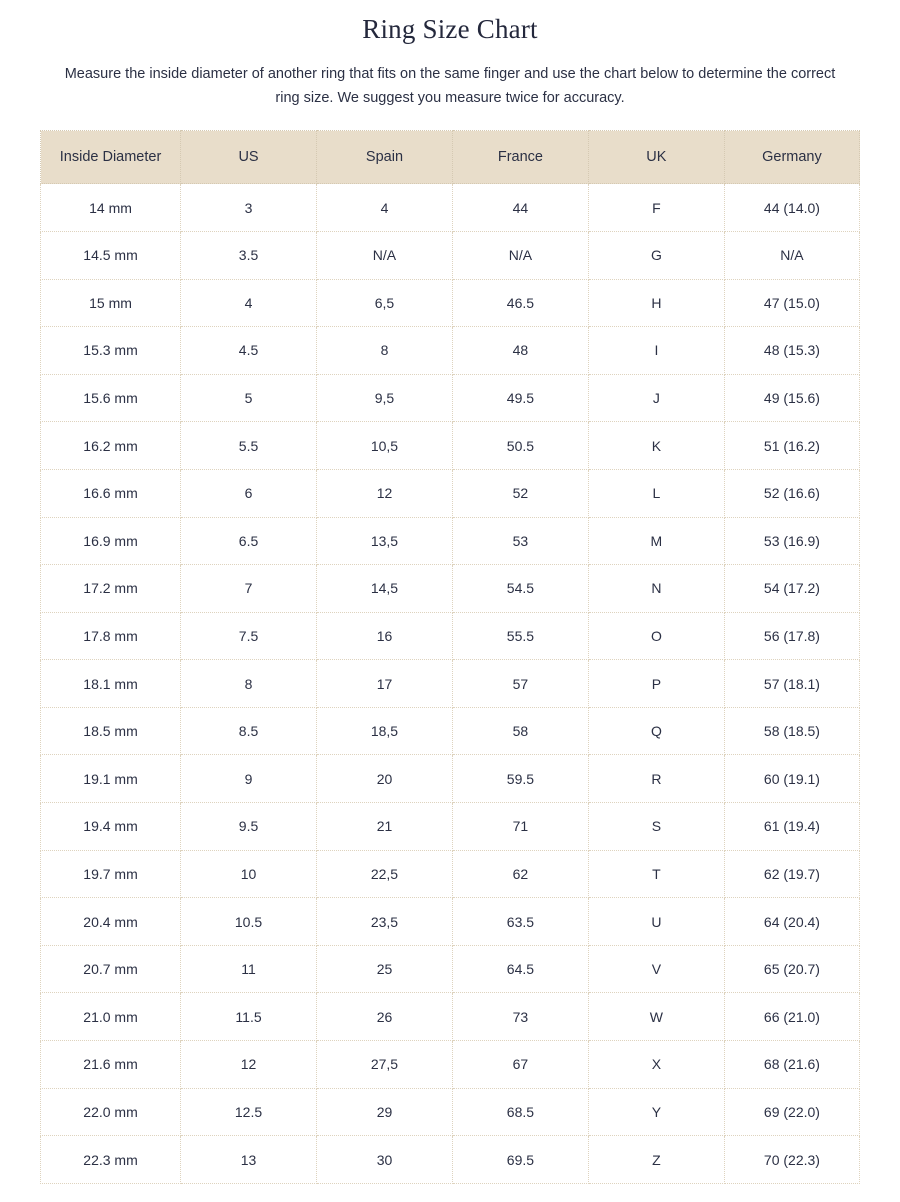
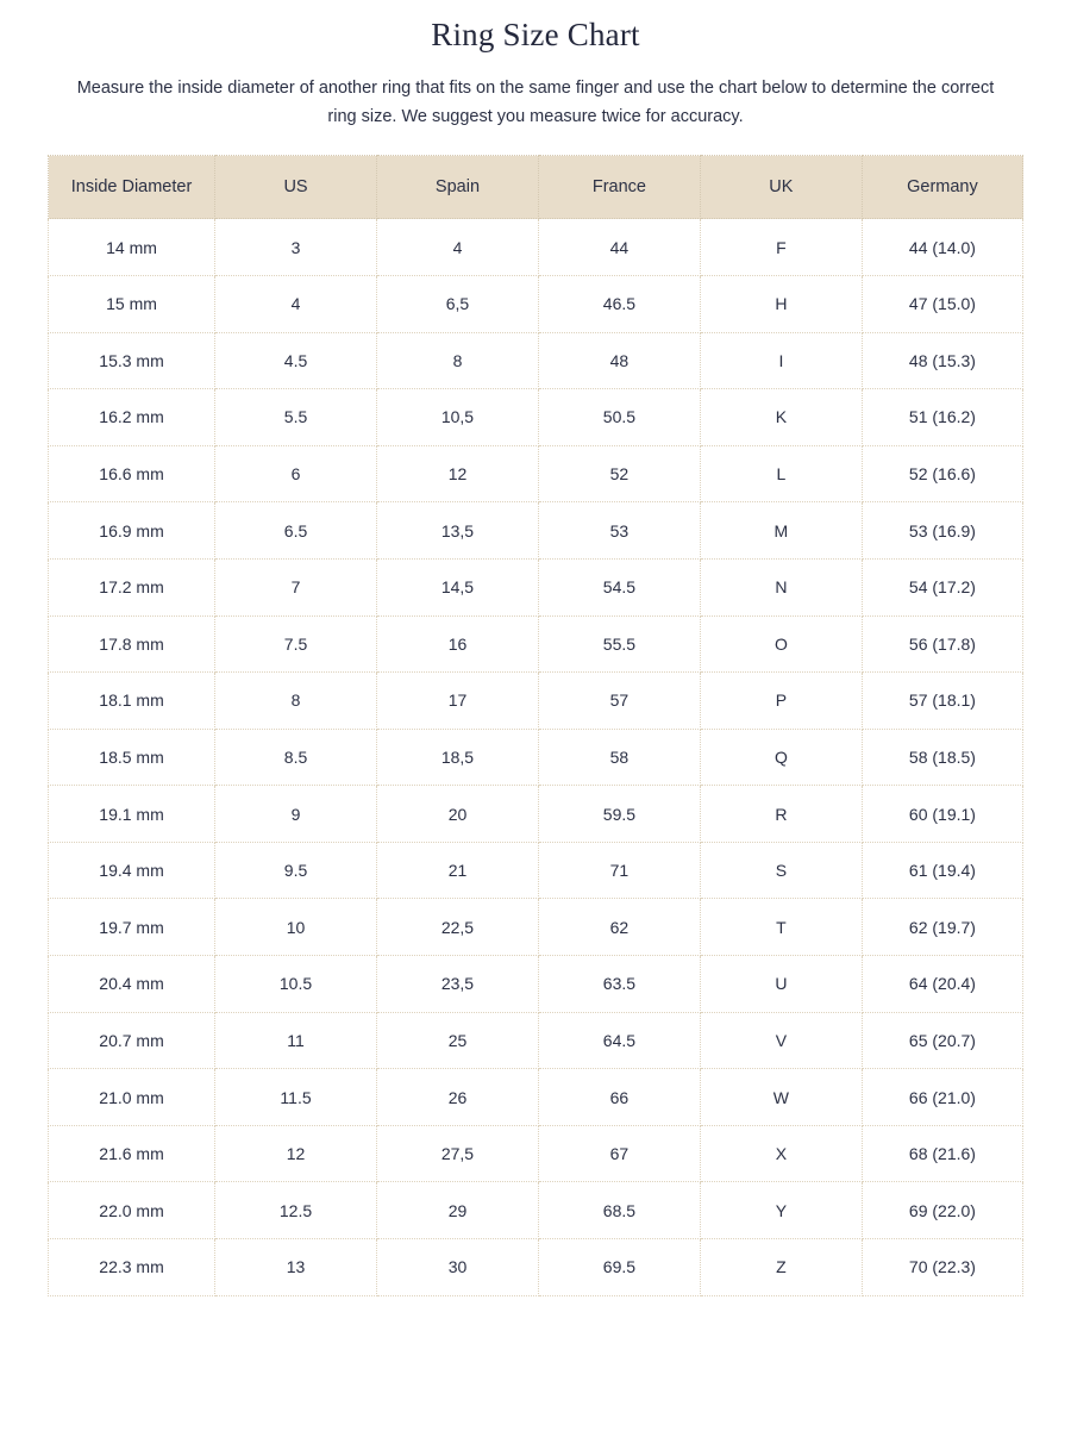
  Ring Size Chart
  Measure the inside diameter of another ring that fits on the same finger and use the chart below to determine the correct ring size. We suggest you measure twice for accuracy.
  Inside Diameter	US	Spain	France	UK	Germany
  14 mm	3	4	44	F	44 (14.0)
- 14.5 mm	3.5	N/A	N/A	G	N/A
  15 mm	4	6,5	46.5	H	47 (15.0)
  15.3 mm	4.5	8	48	I	48 (15.3)
- 15.6 mm	5	9,5	49.5	J	49 (15.6)
  16.2 mm	5.5	10,5	50.5	K	51 (16.2)
  16.6 mm	6	12	52	L	52 (16.6)
  16.9 mm	6.5	13,5	53	M	53 (16.9)
  17.2 mm	7	14,5	54.5	N	54 (17.2)
  17.8 mm	7.5	16	55.5	O	56 (17.8)
  18.1 mm	8	17	57	P	57 (18.1)
  18.5 mm	8.5	18,5	58	Q	58 (18.5)
  19.1 mm	9	20	59.5	R	60 (19.1)
  19.4 mm	9.5	21	71	S	61 (19.4)
  19.7 mm	10	22,5	62	T	62 (19.7)
  20.4 mm	10.5	23,5	63.5	U	64 (20.4)
  20.7 mm	11	25	64.5	V	65 (20.7)
- 21.0 mm	11.5	26	73	W	66 (21.0)
+ 21.0 mm	11.5	26	66	W	66 (21.0)
  21.6 mm	12	27,5	67	X	68 (21.6)
  22.0 mm	12.5	29	68.5	Y	69 (22.0)
  22.3 mm	13	30	69.5	Z	70 (22.3)
